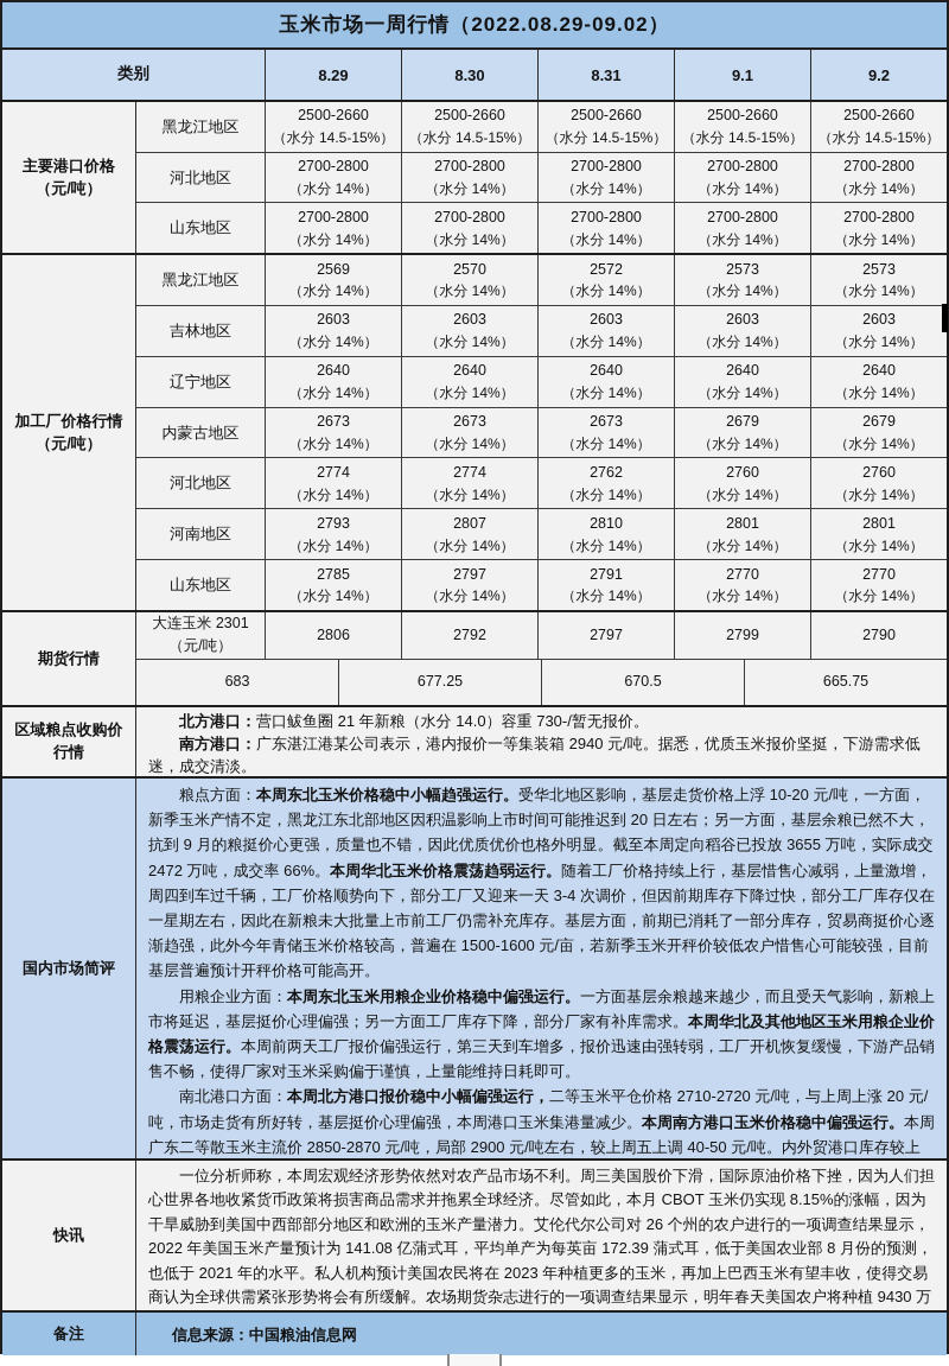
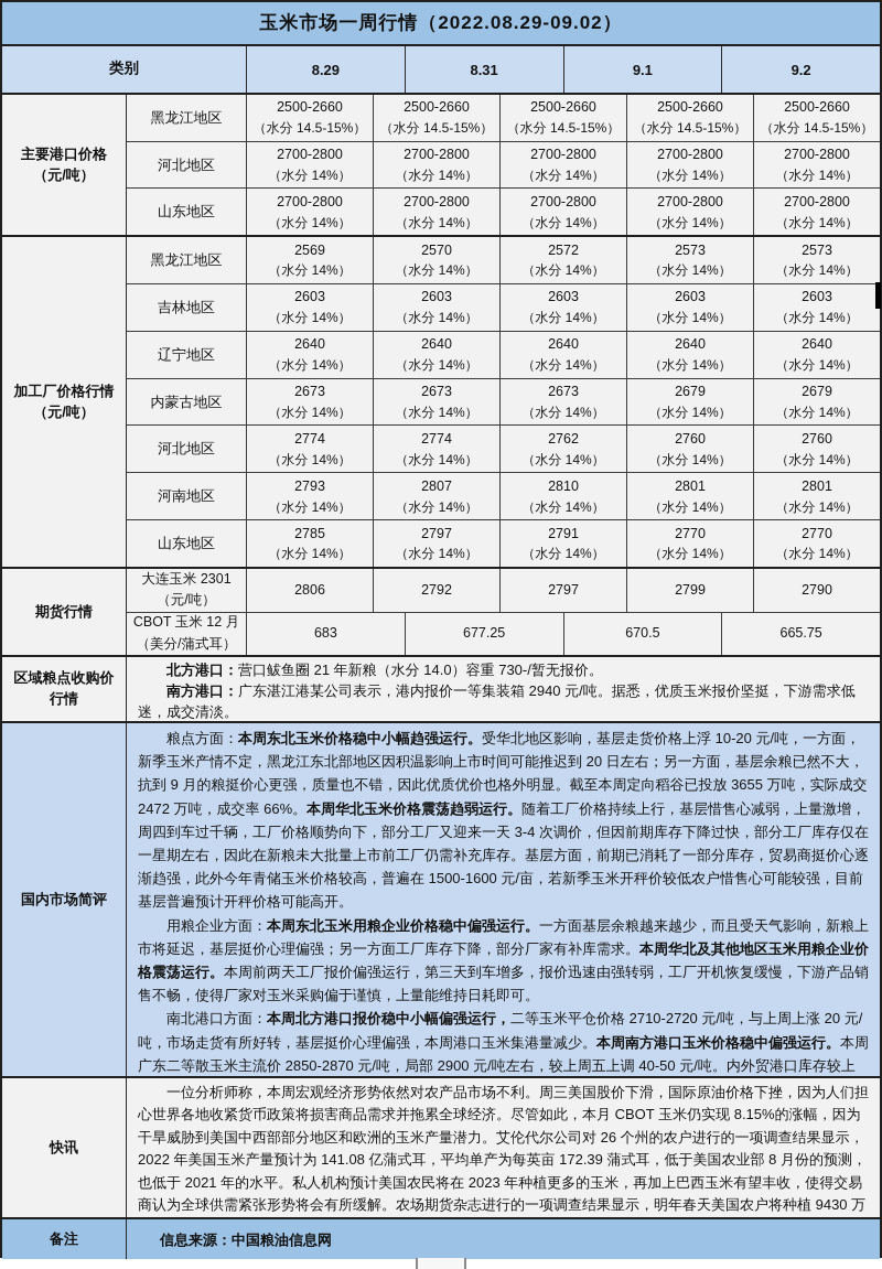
  玉米市场一周行情（2022.08.29-09.02）
  类别
  8.29
- 8.30
  8.31
  9.1
  9.2
  主要港口价格
  （元/吨）
  黑龙江地区
  2500-2660
  （水分 14.5-15%）
  2500-2660
  （水分 14.5-15%）
  2500-2660
  （水分 14.5-15%）
  2500-2660
  （水分 14.5-15%）
  2500-2660
  （水分 14.5-15%）
  河北地区
  2700-2800
  （水分 14%）
  2700-2800
  （水分 14%）
  2700-2800
  （水分 14%）
  2700-2800
  （水分 14%）
  2700-2800
  （水分 14%）
  山东地区
  2700-2800
  （水分 14%）
  2700-2800
  （水分 14%）
  2700-2800
  （水分 14%）
  2700-2800
  （水分 14%）
  2700-2800
  （水分 14%）
  加工厂价格行情
  （元/吨）
  黑龙江地区
  2569
  （水分 14%）
  2570
  （水分 14%）
  2572
  （水分 14%）
  2573
  （水分 14%）
  2573
  （水分 14%）
  吉林地区
  2603
  （水分 14%）
  2603
  （水分 14%）
  2603
  （水分 14%）
  2603
  （水分 14%）
  2603
  （水分 14%）
  辽宁地区
  2640
  （水分 14%）
  2640
  （水分 14%）
  2640
  （水分 14%）
  2640
  （水分 14%）
  2640
  （水分 14%）
  内蒙古地区
  2673
  （水分 14%）
  2673
  （水分 14%）
  2673
  （水分 14%）
  2679
  （水分 14%）
  2679
  （水分 14%）
  河北地区
  2774
  （水分 14%）
  2774
  （水分 14%）
  2762
  （水分 14%）
  2760
  （水分 14%）
  2760
  （水分 14%）
  河南地区
  2793
  （水分 14%）
  2807
  （水分 14%）
  2810
  （水分 14%）
  2801
  （水分 14%）
  2801
  （水分 14%）
  山东地区
  2785
  （水分 14%）
  2797
  （水分 14%）
  2791
  （水分 14%）
  2770
  （水分 14%）
  2770
  （水分 14%）
  期货行情
  大连玉米 2301
  （元/吨）
  2806
  2792
  2797
  2799
  2790
+ CBOT 玉米 12 月
+ （美分/蒲式耳）
  683
  677.25
  670.5
  665.75
  区域粮点收购价
  行情
  北方港口：营口鲅鱼圈 21 年新粮（水分 14.0）容重 730-/暂无报价。
  南方港口：广东湛江港某公司表示，港内报价一等集装箱 2940 元/吨。据悉，优质玉米报价坚挺，下游需求低迷，成交清淡。
  国内市场简评
  粮点方面：本周东北玉米价格稳中小幅趋强运行。受华北地区影响，基层走货价格上浮 10-20 元/吨，一方面，新季玉米产情不定，黑龙江东北部地区因积温影响上市时间可能推迟到 20 日左右；另一方面，基层余粮已然不大，抗到 9 月的粮挺价心更强，质量也不错，因此优质优价也格外明显。截至本周定向稻谷已投放 3655 万吨，实际成交 2472 万吨，成交率 66%。本周华北玉米价格震荡趋弱运行。随着工厂价格持续上行，基层惜售心减弱，上量激增，周四到车过千辆，工厂价格顺势向下，部分工厂又迎来一天 3-4 次调价，但因前期库存下降过快，部分工厂库存仅在一星期左右，因此在新粮未大批量上市前工厂仍需补充库存。基层方面，前期已消耗了一部分库存，贸易商挺价心逐渐趋强，此外今年青储玉米价格较高，普遍在 1500-1600 元/亩，若新季玉米开秤价较低农户惜售心可能较强，目前基层普遍预计开秤价格可能高开。
  用粮企业方面：本周东北玉米用粮企业价格稳中偏强运行。一方面基层余粮越来越少，而且受天气影响，新粮上市将延迟，基层挺价心理偏强；另一方面工厂库存下降，部分厂家有补库需求。本周华北及其他地区玉米用粮企业价格震荡运行。本周前两天工厂报价偏强运行，第三天到车增多，报价迅速由强转弱，工厂开机恢复缓慢，下游产品销售不畅，使得厂家对玉米采购偏于谨慎，上量能维持日耗即可。
  南北港口方面：本周北方港口报价稳中小幅偏强运行，二等玉米平仓价格 2710-2720 元/吨，与上周上涨 20 元/吨，市场走货有所好转，基层挺价心理偏强，本周港口玉米集港量减少。本周南方港口玉米价格稳中偏强运行。本周广东二等散玉米主流价 2850-2870 元/吨，局部 2900 元/吨左右，较上周五上调 40-50 元/吨。内外贸港口库存较上
  快讯
  一位分析师称，本周宏观经济形势依然对农产品市场不利。周三美国股价下滑，国际原油价格下挫，因为人们担心世界各地收紧货币政策将损害商品需求并拖累全球经济。尽管如此，本月 CBOT 玉米仍实现 8.15%的涨幅，因为干旱威胁到美国中西部部分地区和欧洲的玉米产量潜力。艾伦代尔公司对 26 个州的农户进行的一项调查结果显示，2022 年美国玉米产量预计为 141.08 亿蒲式耳，平均单产为每英亩 172.39 蒲式耳，低于美国农业部 8 月份的预测，也低于 2021 年的水平。私人机构预计美国农民将在 2023 年种植更多的玉米，再加上巴西玉米有望丰收，使得交易商认为全球供需紧张形势将会有所缓解。农场期货杂志进行的一项调查结果显示，明年春天美国农户将种植 9430 万
  备注
  信息来源：中国粮油信息网
